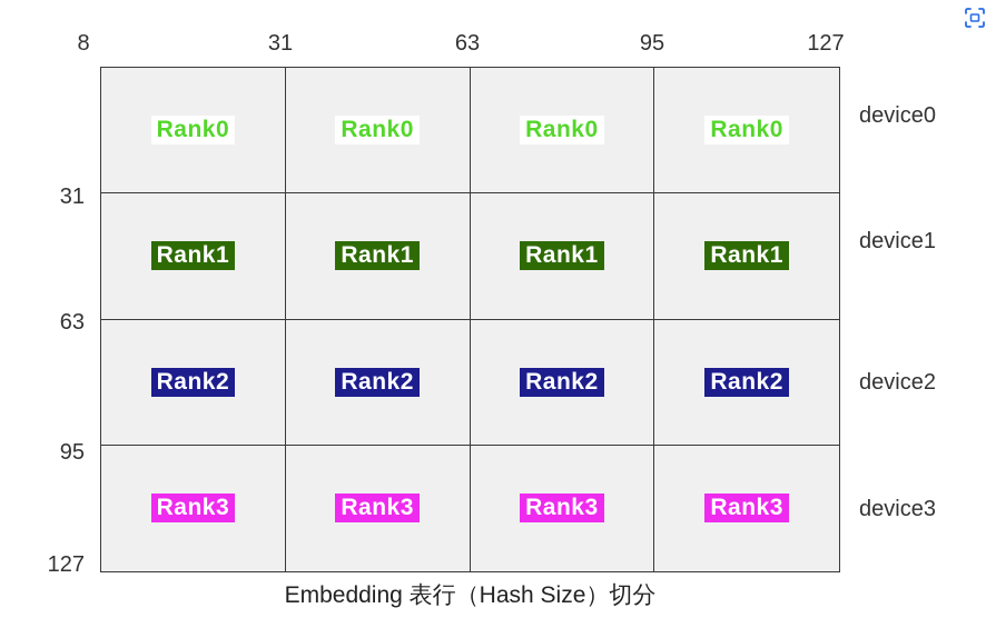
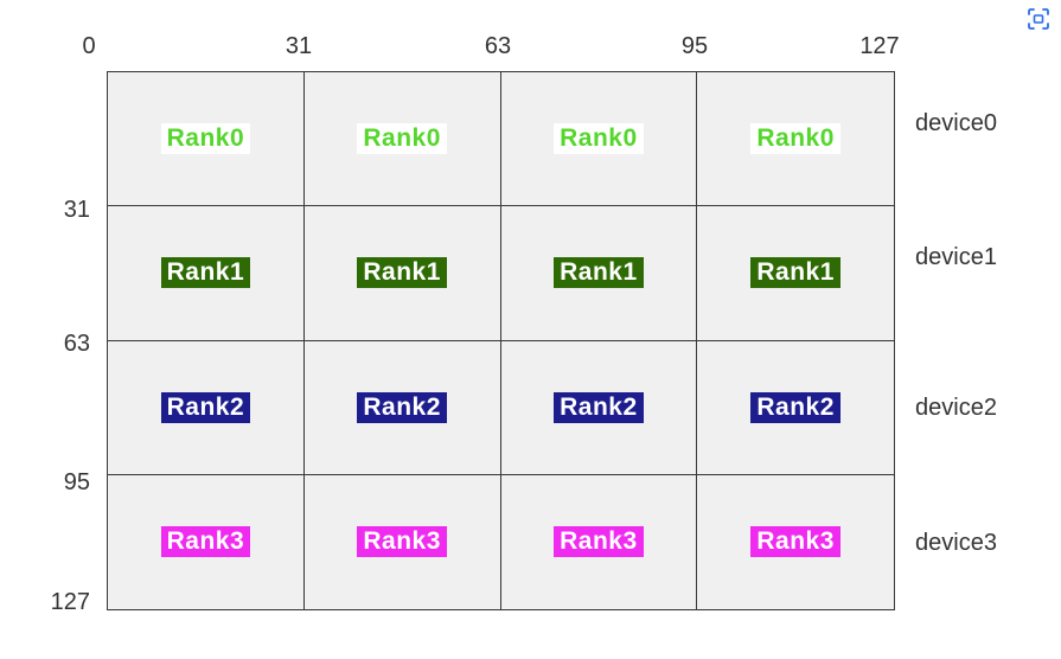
- 8
+ 0
  31
  63
  95
  127
  31
  63
  95
  127
  Rank0
  Rank0
  Rank0
  Rank0
  Rank1
  Rank1
  Rank1
  Rank1
  Rank2
  Rank2
  Rank2
  Rank2
  Rank3
  Rank3
  Rank3
  Rank3
  device0
  device1
  device2
  device3
- Embedding 表行（Hash Size）切分
